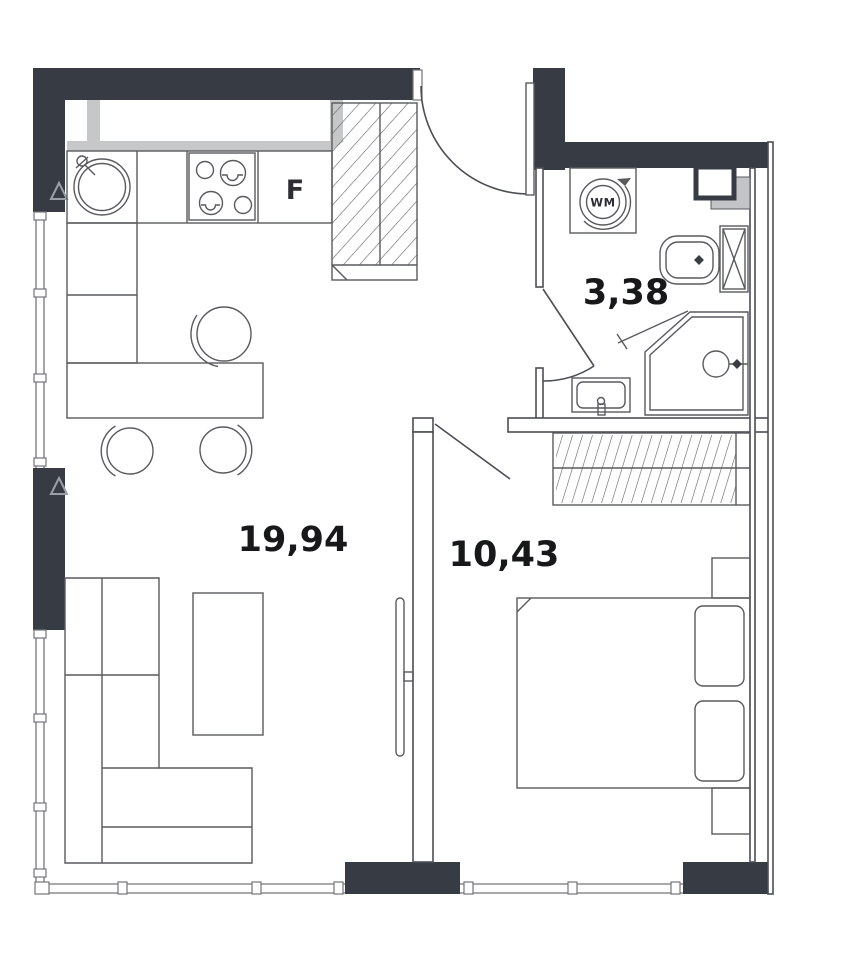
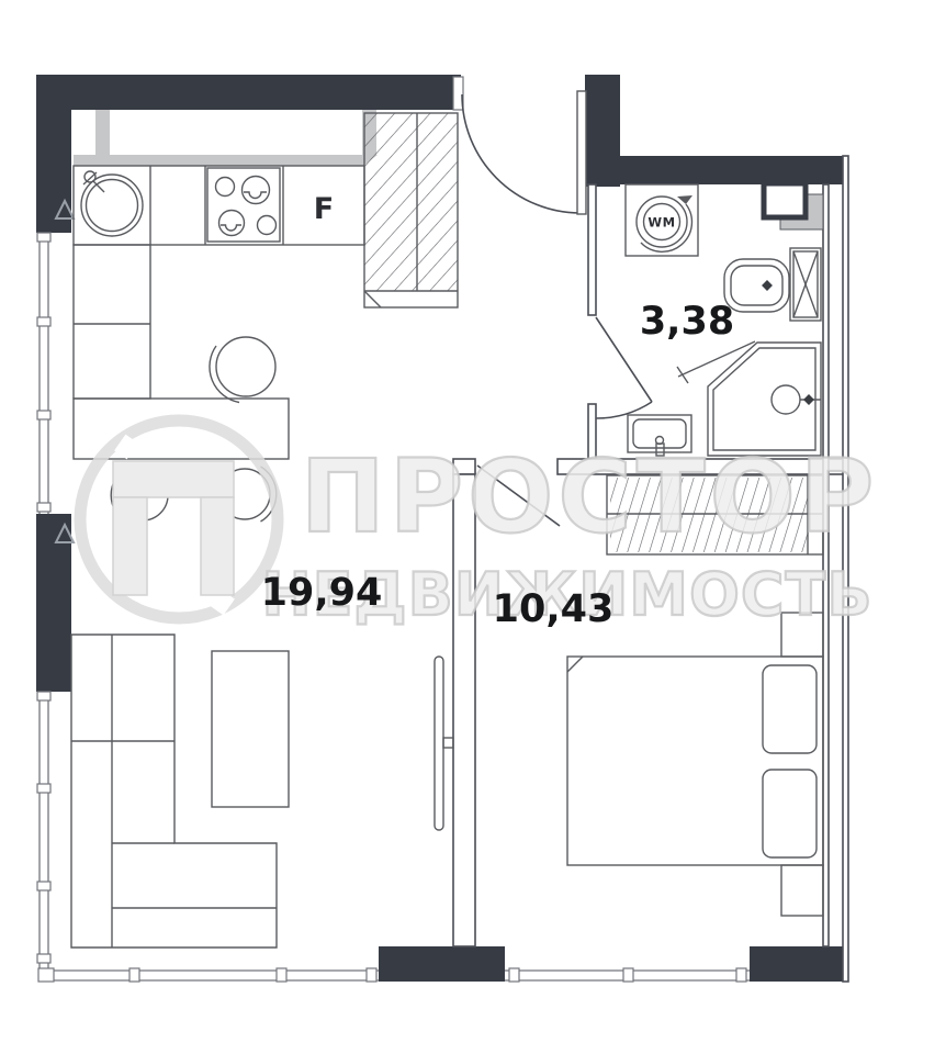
  F
  WM
+ ПРОСТОР
+ НЕДВИЖИМОСТЬ
  3,38
  19,94
  10,43
